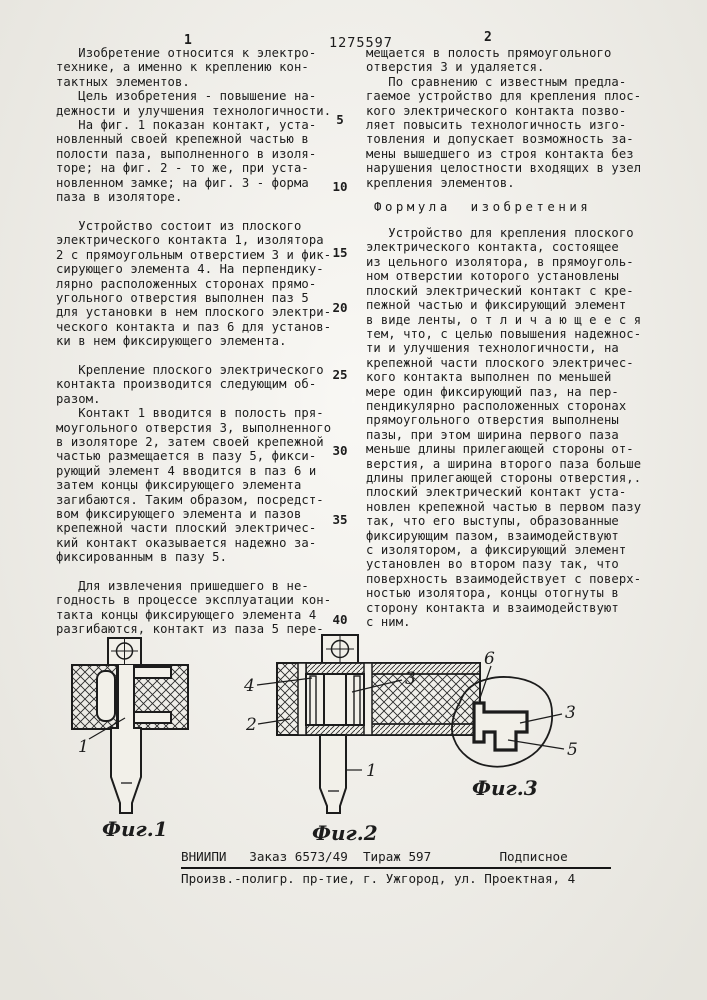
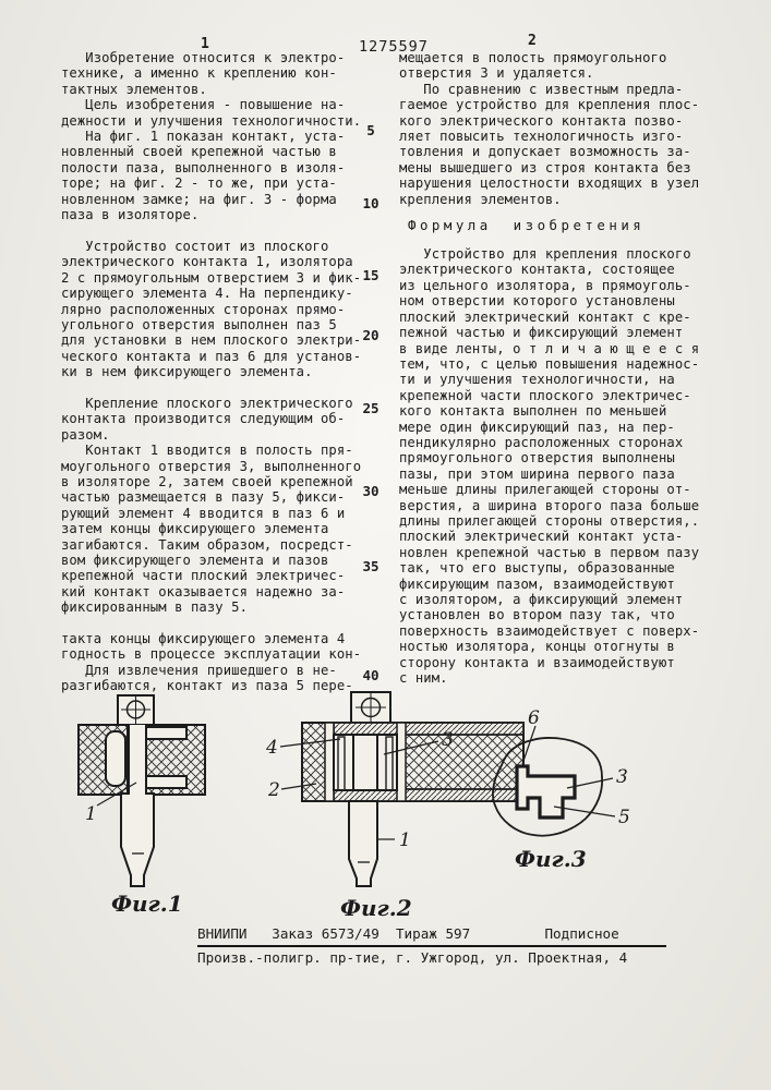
  1
  1275597
  2
  5
  10
  15
  20
  25
  30
  35
  40
  Изобретение относится к электро-
  технике, а именно к креплению кон-
  тактных элементов.
  Цель изобретения - повышение на-
  дежности и улучшения технологичности.
  На фиг. 1 показан контакт, уста-
  новленный своей крепежной частью в
  полости паза, выполненного в изоля-
  торе; на фиг. 2 - то же, при уста-
  новленном замке; на фиг. 3 - форма
  паза в изоляторе.
  Устройство состоит из плоского
  электрического контакта 1, изолятора
  2 с прямоугольным отверстием 3 и фик-
  сирующего элемента 4. На перпендику-
  лярно расположенных сторонах прямо-
  угольного отверстия выполнен паз 5
  для установки в нем плоского электри-
  ческого контакта и паз 6 для установ-
  ки в нем фиксирующего элемента.
  Крепление плоского электрического
  контакта производится следующим об-
  разом.
  Контакт 1 вводится в полость пря-
  моугольного отверстия 3, выполненного
  в изоляторе 2, затем своей крепежной
  частью размещается в пазу 5, фикси-
  рующий элемент 4 вводится в паз 6 и
  затем концы фиксирующего элемента
  загибаются. Таким образом, посредст-
  вом фиксирующего элемента и пазов
  крепежной части плоский электричес-
  кий контакт оказывается надежно за-
  фиксированным в пазу 5.
- Для извлечения пришедшего в не-
+ такта концы фиксирующего элемента 4
  годность в процессе эксплуатации кон-
- такта концы фиксирующего элемента 4
+ Для извлечения пришедшего в не-
  разгибаются, контакт из паза 5 пере-
  мещается в полость прямоугольного
  отверстия 3 и удаляется.
  По сравнению с известным предла-
  гаемое устройство для крепления плос-
  кого электрического контакта позво-
  ляет повысить технологичность изго-
  товления и допускает возможность за-
  мены вышедшего из строя контакта без
  нарушения целостности входящих в узел
  крепления элементов.
  Формула изобретения
  Устройство для крепления плоского
  электрического контакта, состоящее
  из цельного изолятора, в прямоуголь-
  ном отверстии которого установлены
  плоский электрический контакт с кре-
  пежной частью и фиксирующий элемент
  в виде ленты, о т л и ч а ю щ е е с я
  тем, что, с целью повышения надежнос-
  ти и улучшения технологичности, на
  крепежной части плоского электричес-
  кого контакта выполнен по меньшей
  мере один фиксирующий паз, на пер-
  пендикулярно расположенных сторонах
  прямоугольного отверстия выполнены
  пазы, при этом ширина первого паза
  меньше длины прилегающей стороны от-
  верстия, а ширина второго паза больше
  длины прилегающей стороны отверстия,.
  плоский электрический контакт уста-
  новлен крепежной частью в первом пазу
  так, что его выступы, образованные
  фиксирующим пазом, взаимодействуют
  с изолятором, а фиксирующий элемент
  установлен во втором пазу так, что
  поверхность взаимодействует с поверх-
  ностью изолятора, концы отогнуты в
  сторону контакта и взаимодействуют
  с ним.
  1
  Фиг.1
  4
  2
  3
  1
  Фиг.2
  6
  3
  5
  Фиг.3
  ВНИИПИ Заказ 6573/49 Тираж 597 Подписное
  Произв.-полигр. пр-тие, г. Ужгород, ул. Проектная, 4
